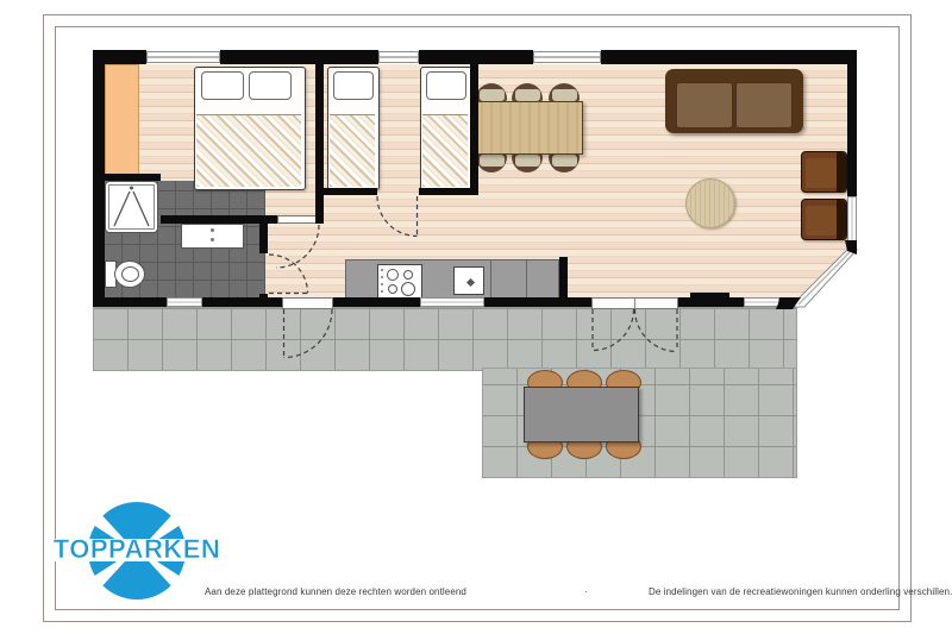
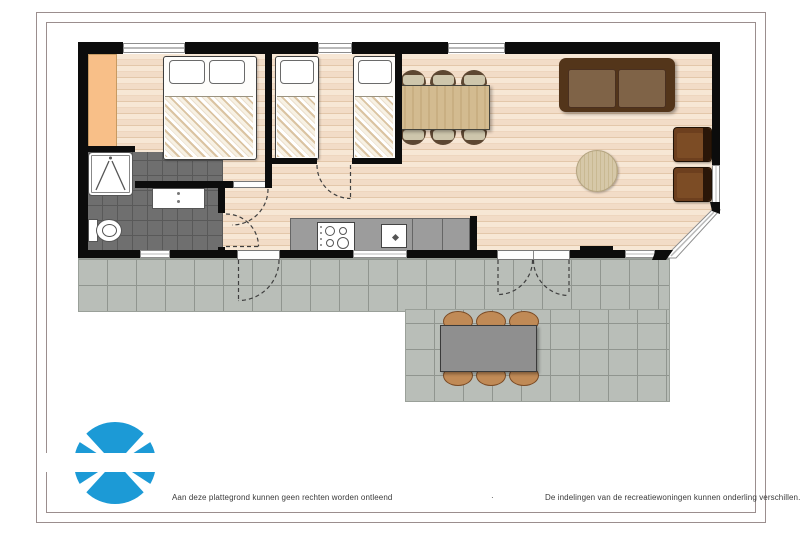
- TOPPARKEN
- Aan deze plattegrond kunnen deze rechten worden ontleend
+ Aan deze plattegrond kunnen geen rechten worden ontleend
  ·
  De indelingen van de recreatiewoningen kunnen onderling verschillen.
